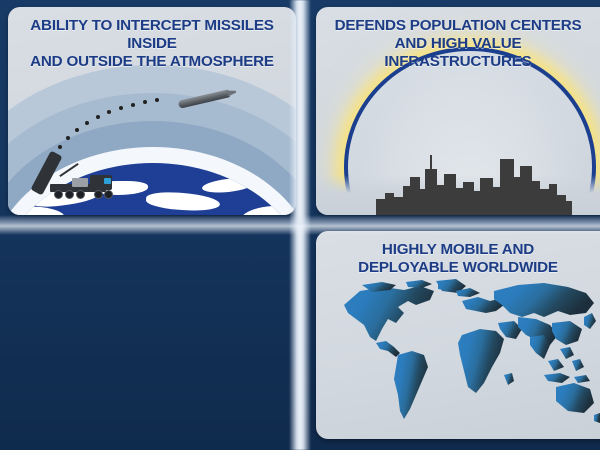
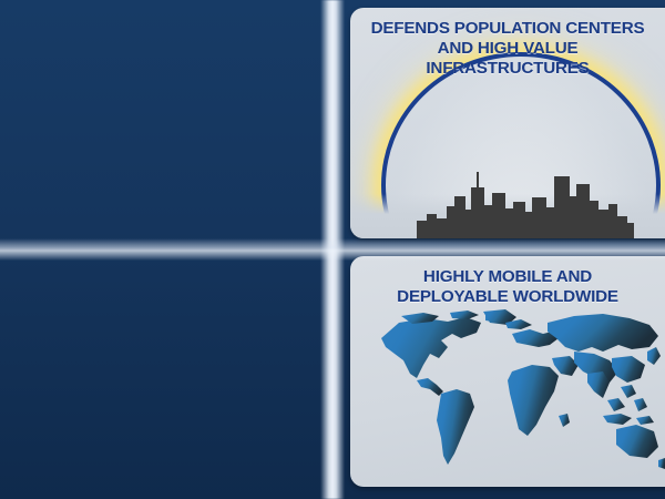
- ABILITY TO INTERCEPT MISSILES INSIDE
- AND OUTSIDE THE ATMOSPHERE
  DEFENDS POPULATION CENTERS
  AND HIGH VALUE INFRASTRUCTURES
  HIGHLY MOBILE AND
  DEPLOYABLE WORLDWIDE
